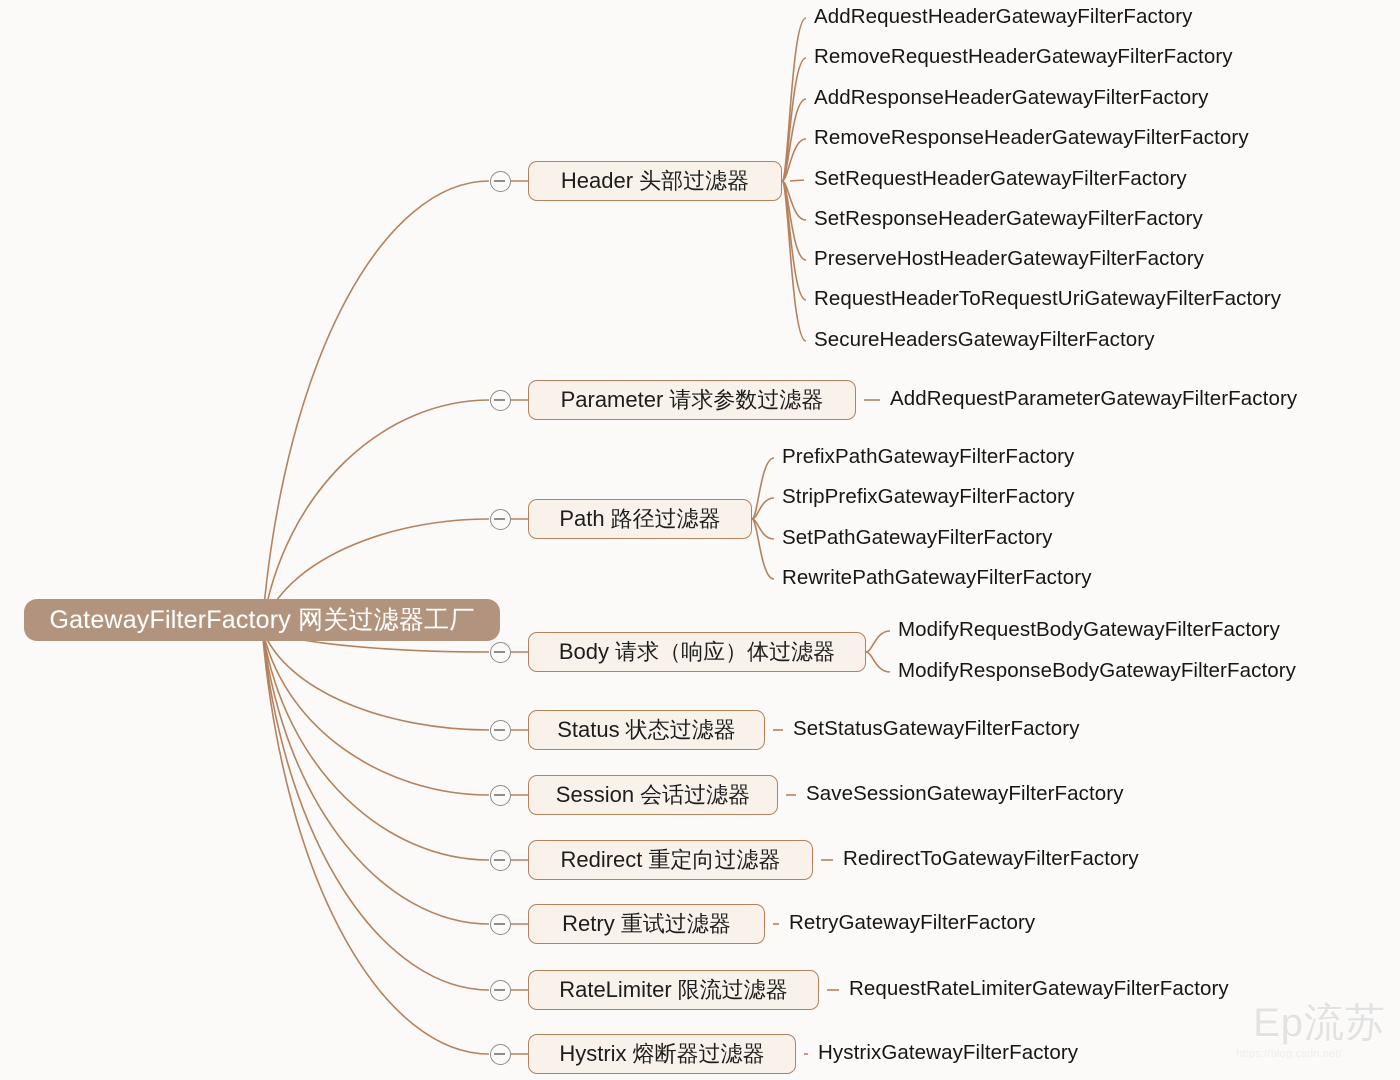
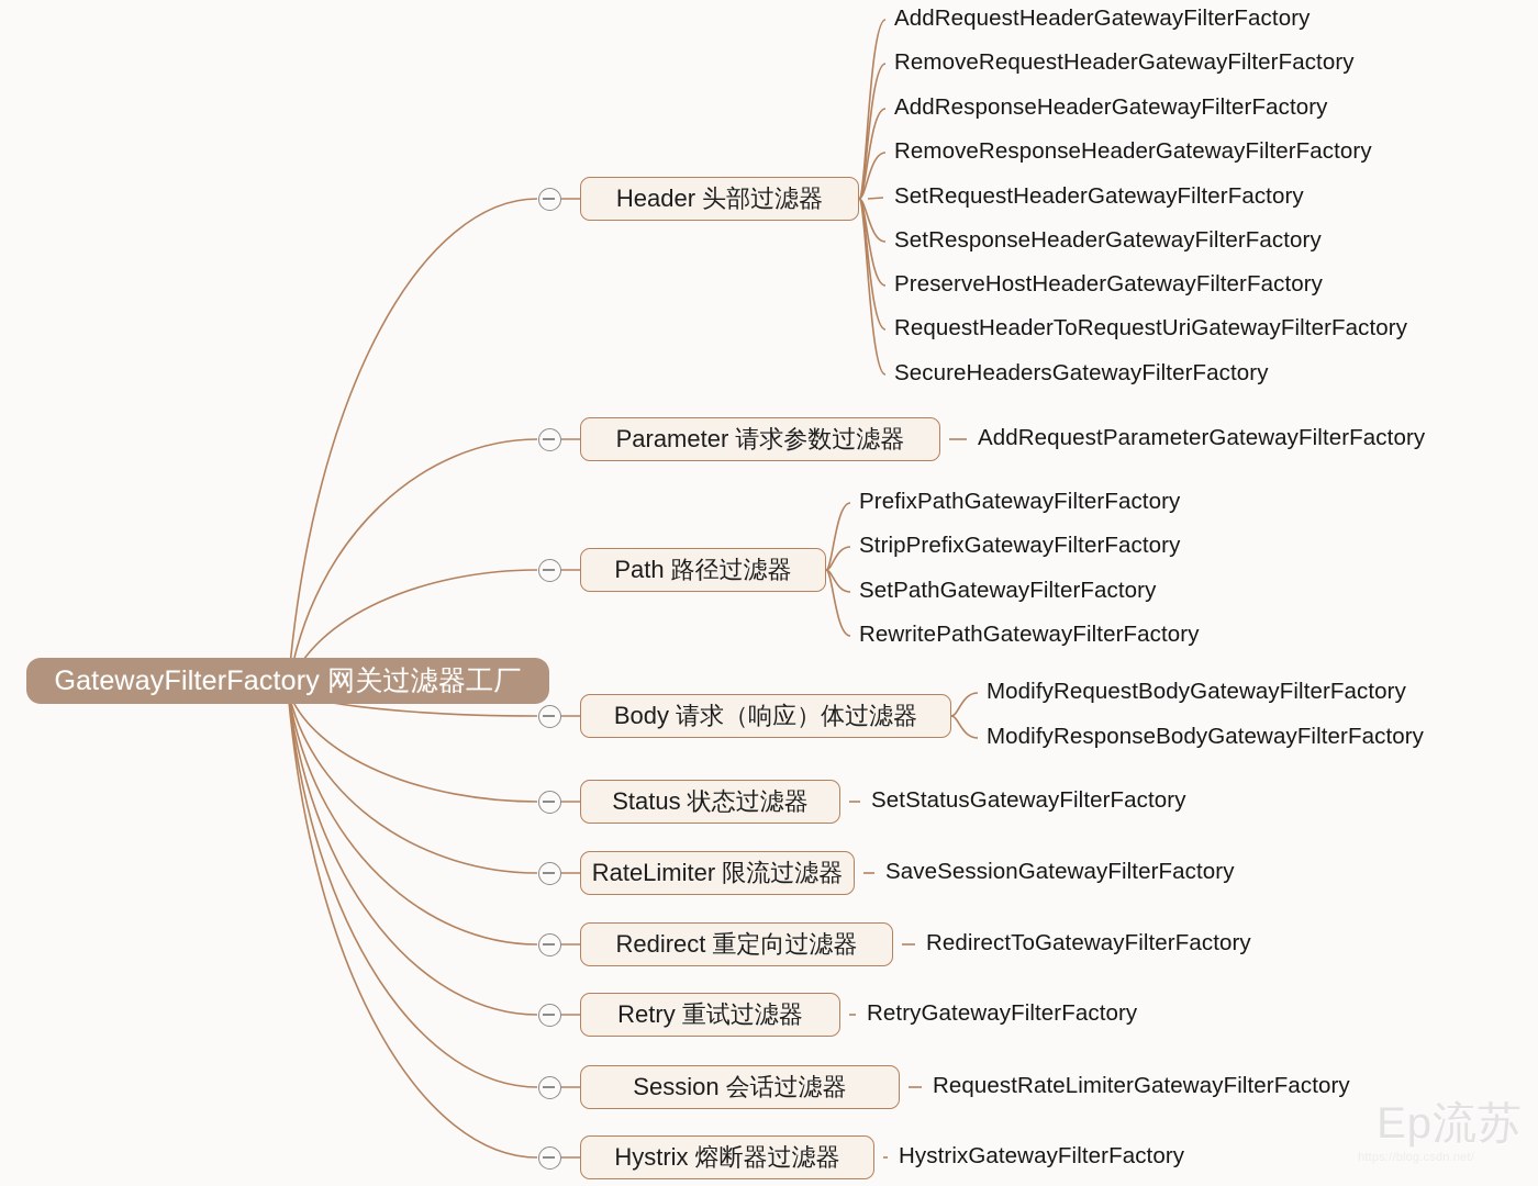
  GatewayFilterFactory 网关过滤器工厂
  Header 头部过滤器
  Parameter 请求参数过滤器
  Path 路径过滤器
  Body 请求（响应）体过滤器
  Status 状态过滤器
- Session 会话过滤器
+ RateLimiter 限流过滤器
  Redirect 重定向过滤器
  Retry 重试过滤器
- RateLimiter 限流过滤器
+ Session 会话过滤器
  Hystrix 熔断器过滤器
  AddRequestHeaderGatewayFilterFactory
  RemoveRequestHeaderGatewayFilterFactory
  AddResponseHeaderGatewayFilterFactory
  RemoveResponseHeaderGatewayFilterFactory
  SetRequestHeaderGatewayFilterFactory
  SetResponseHeaderGatewayFilterFactory
  PreserveHostHeaderGatewayFilterFactory
  RequestHeaderToRequestUriGatewayFilterFactory
  SecureHeadersGatewayFilterFactory
  AddRequestParameterGatewayFilterFactory
  PrefixPathGatewayFilterFactory
  StripPrefixGatewayFilterFactory
  SetPathGatewayFilterFactory
  RewritePathGatewayFilterFactory
  ModifyRequestBodyGatewayFilterFactory
  ModifyResponseBodyGatewayFilterFactory
  SetStatusGatewayFilterFactory
  SaveSessionGatewayFilterFactory
  RedirectToGatewayFilterFactory
  RetryGatewayFilterFactory
  RequestRateLimiterGatewayFilterFactory
  HystrixGatewayFilterFactory
  Ep流苏
